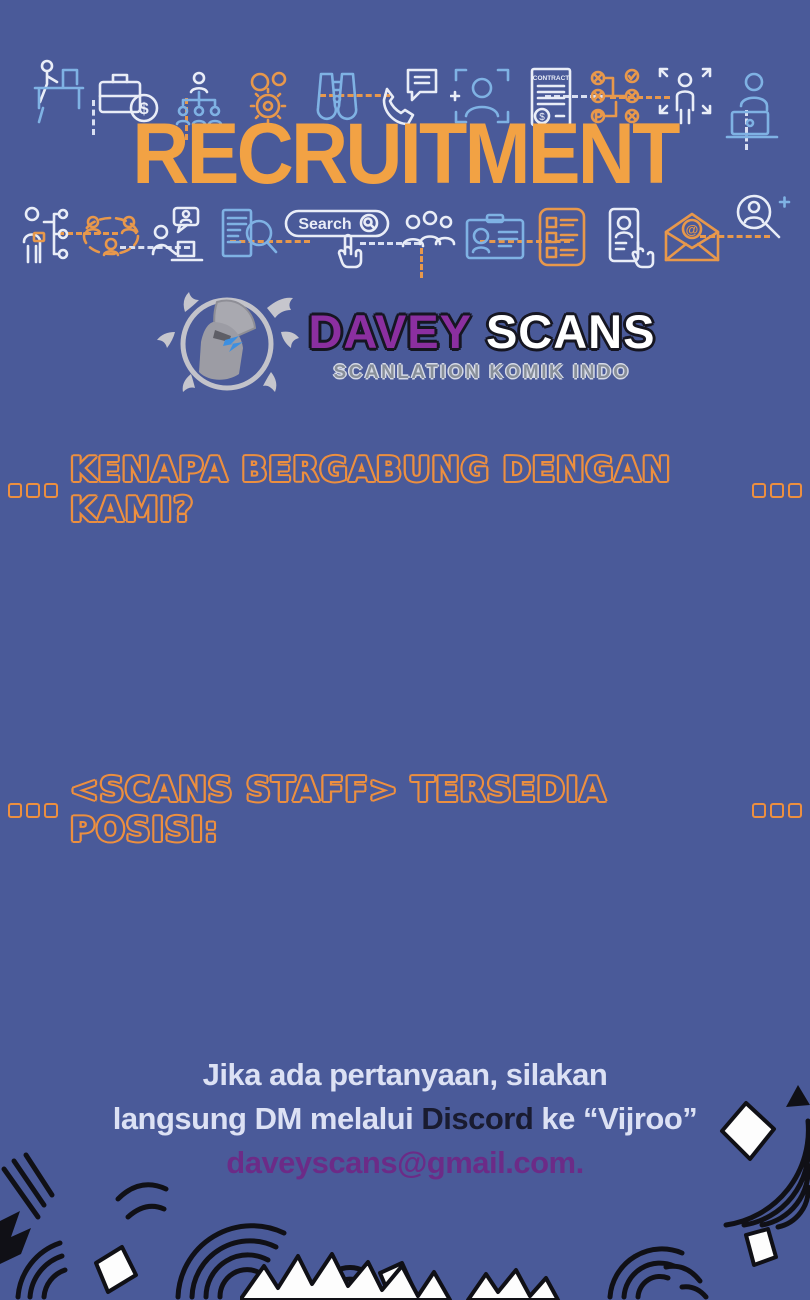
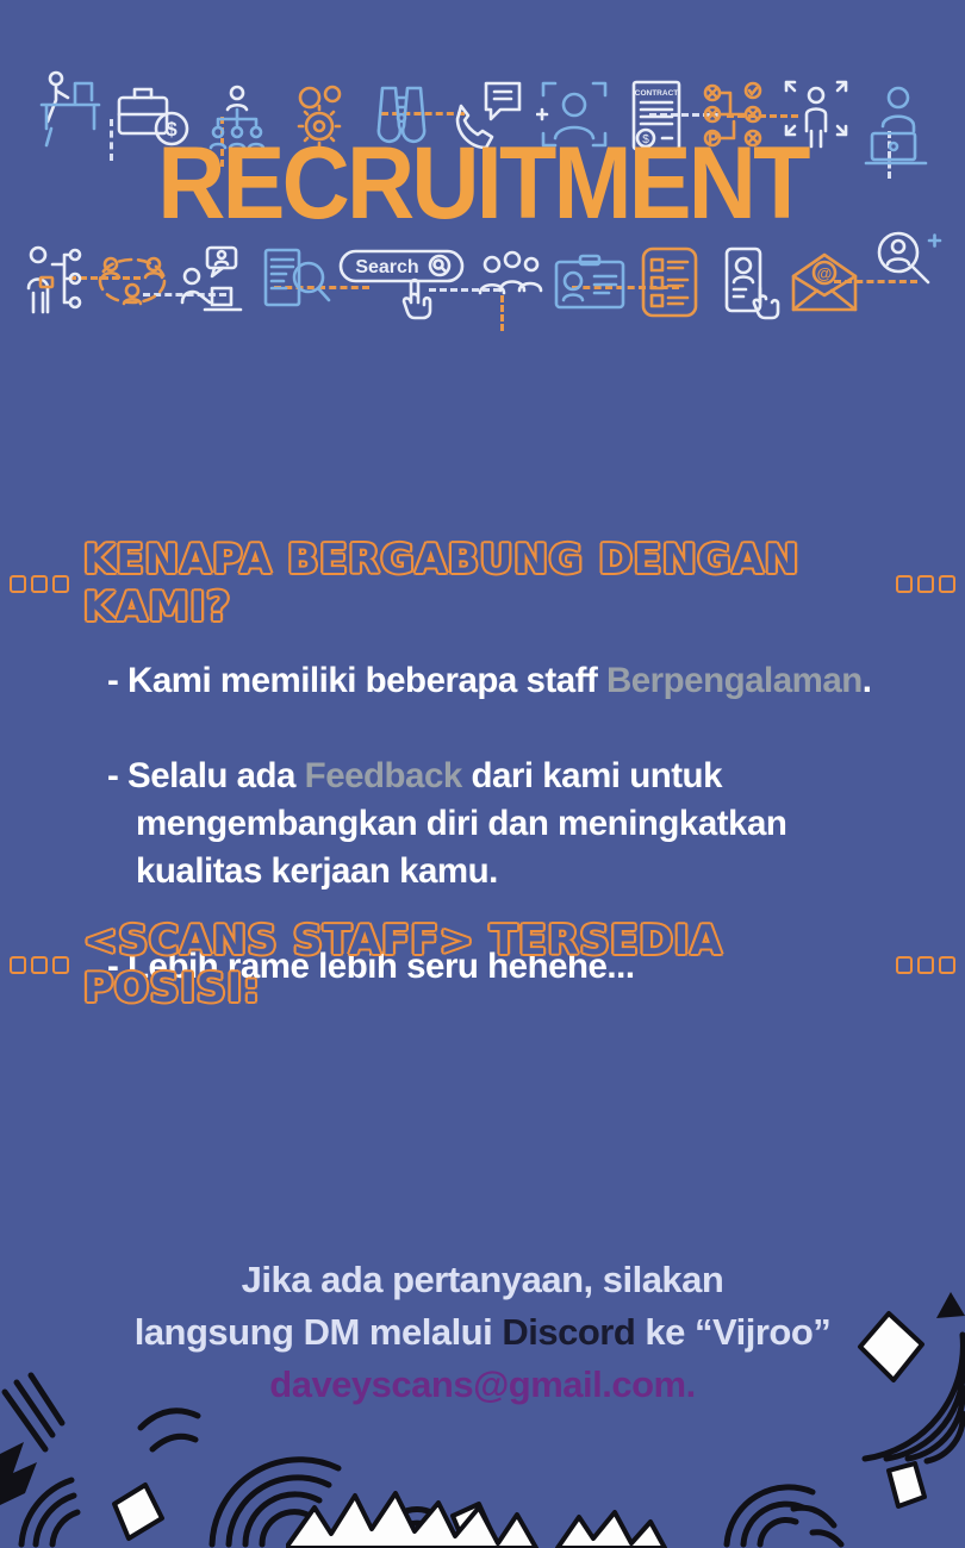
  $
  $
  RECRUITMENT
  Search
  @
- DAVEY SCANS
- SCANLATION KOMIK INDO
  KENAPA BERGABUNG DENGAN KAMI?
+ - Kami memiliki beberapa staff Berpengalaman.
+ - Selalu ada Feedback dari kami untuk
+ mengembangkan diri dan meningkatkan
+ kualitas kerjaan kamu.
+ - Lebih rame lebih seru hehehe...
  <SCANS STAFF> TERSEDIA POSISI:
  Jika ada pertanyaan, silakan
  langsung DM melalui Discord ke “Vijroo”
  daveyscans@gmail.com.
